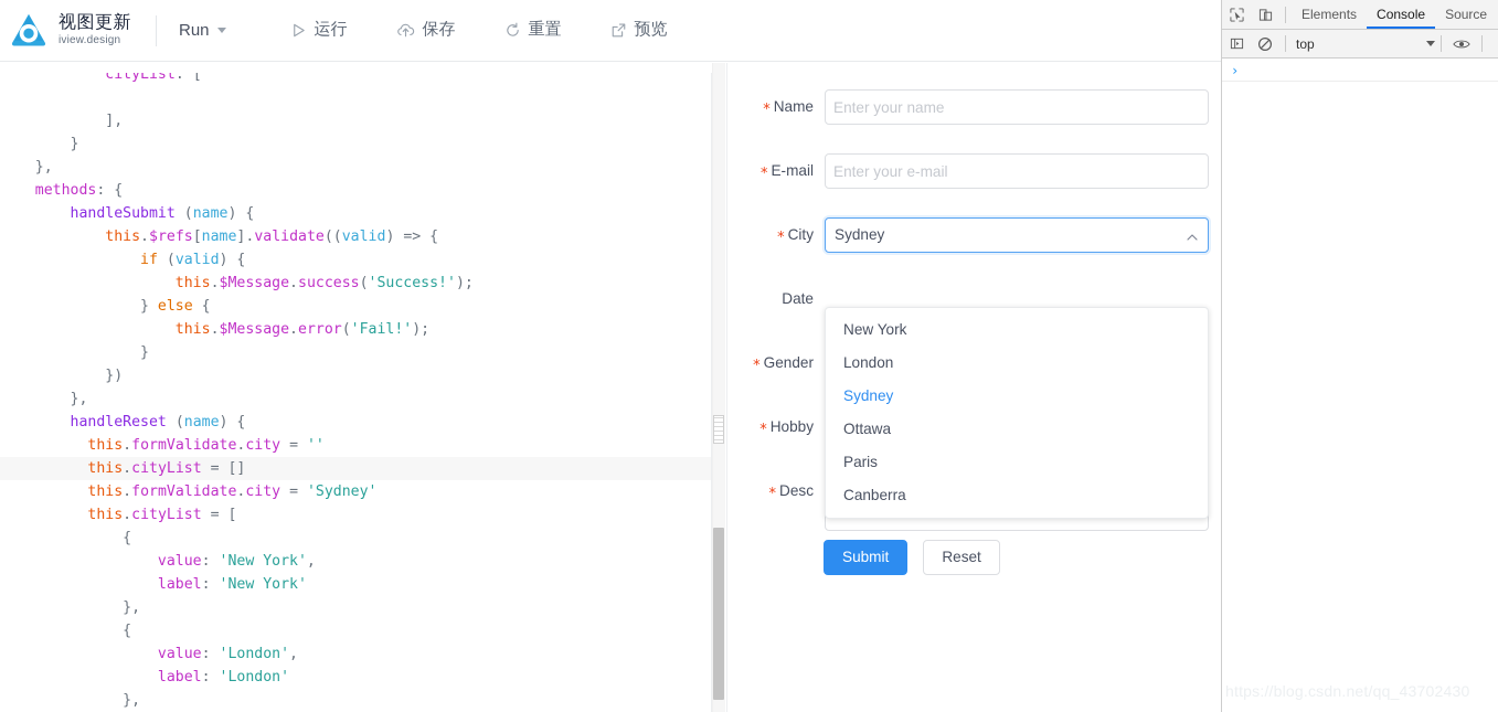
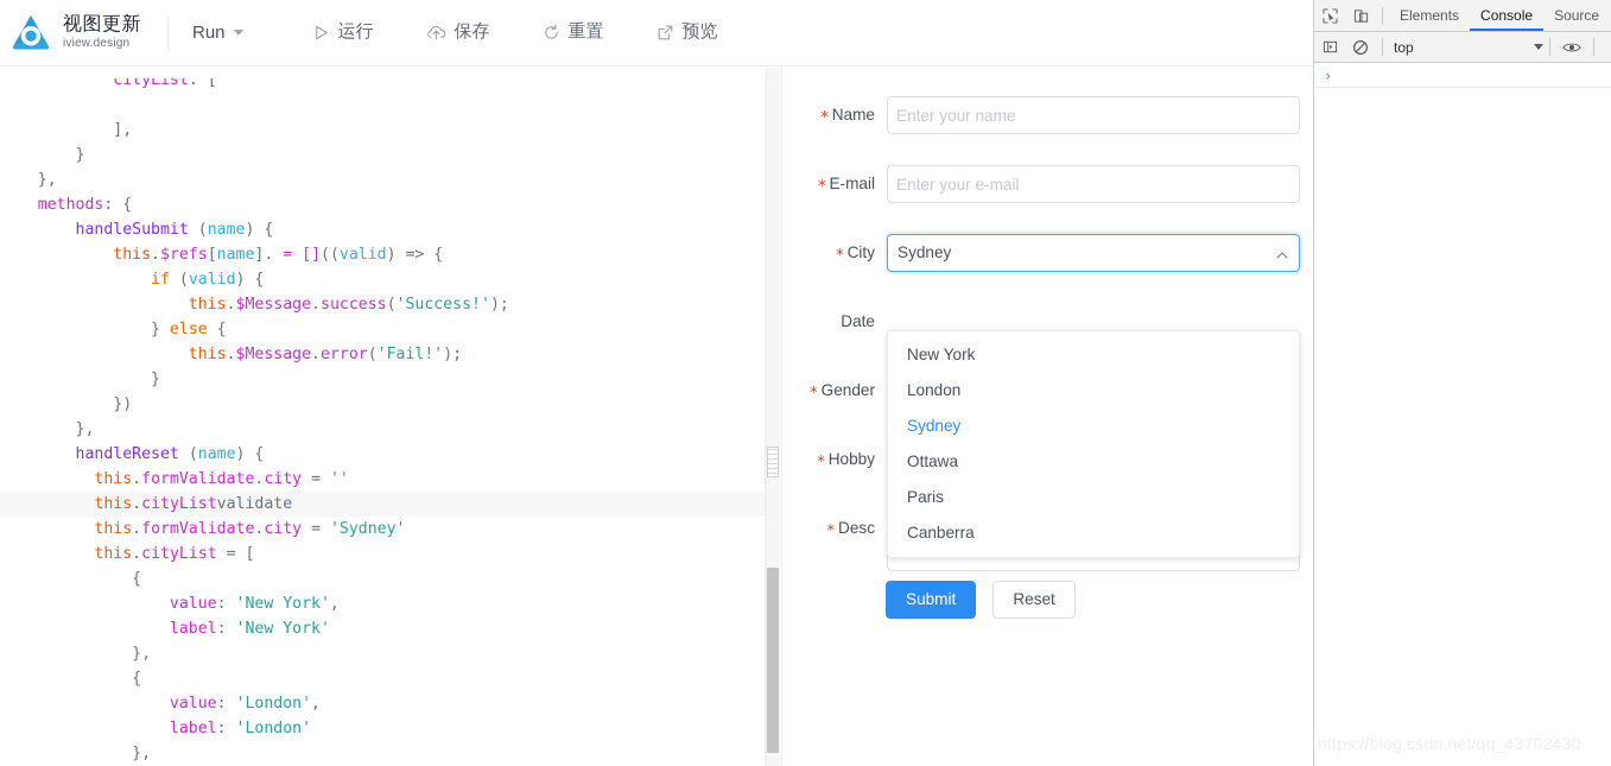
  视图更新
  iview.design
  Run
  运行
  保存
  重置
  预览
  cityList: [
  ],
  }
  },
  methods: {
  handleSubmit (name) {
- this.$refs[name].validate((valid) => {
+ this.$refs[name]. = []((valid) => {
  if (valid) {
  this.$Message.success('Success!');
  } else {
  this.$Message.error('Fail!');
  }
  })
  },
  handleReset (name) {
  this.formValidate.city = ''
- this.cityList = []
+ this.cityListvalidate
  this.formValidate.city = 'Sydney'
  this.cityList = [
  {
  value: 'New York',
  label: 'New York'
  },
  {
  value: 'London',
  label: 'London'
  },
  * Name
  Enter your name
  * E-mail
  Enter your e-mail
  * City
  Sydney
  Date
  * Gender
  * Hobby
  * Desc
  New York
  London
  Sydney
  Ottawa
  Paris
  Canberra
  Submit
  Reset
  Elements
  Console
  Source
  top
  ›
